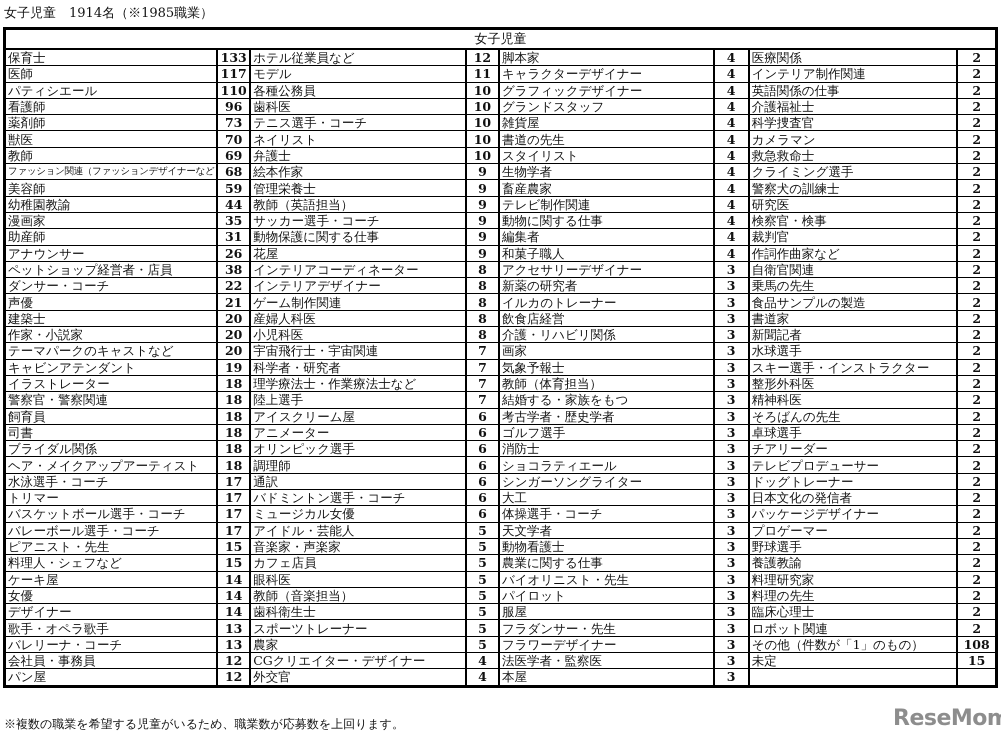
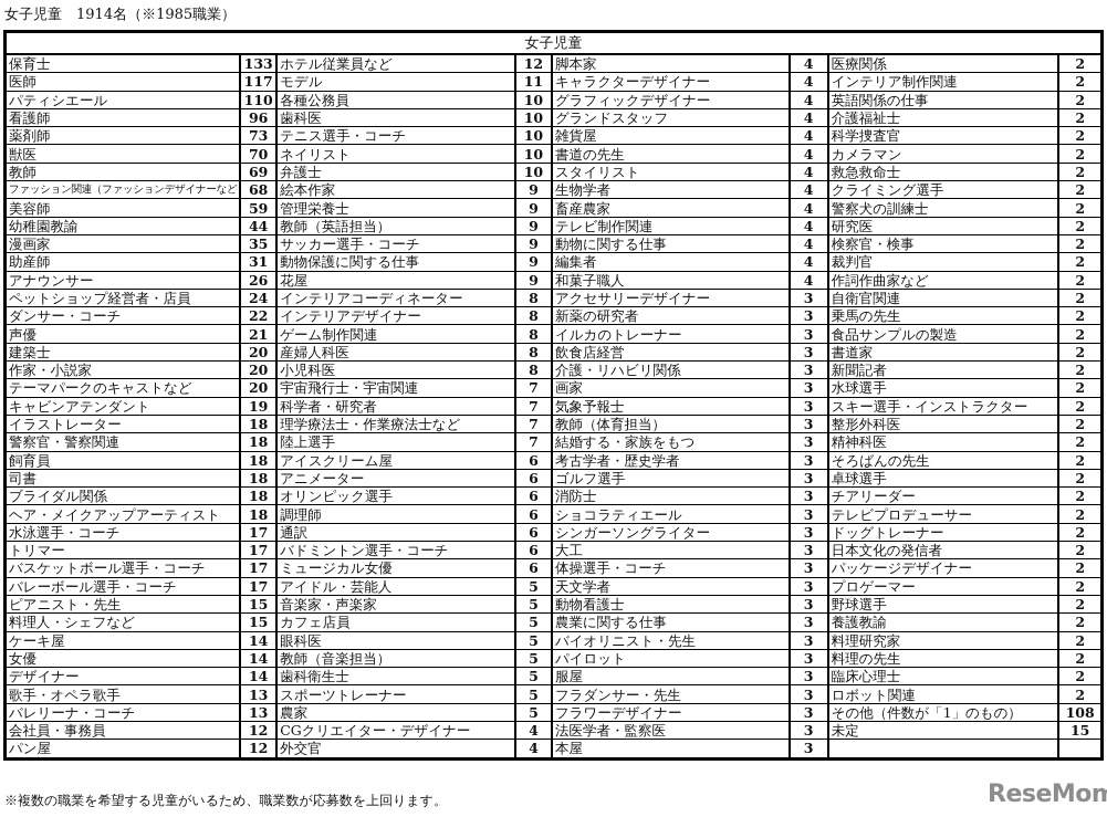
  女子児童 1914名（※1985職業）
  女子児童
  保育士	133	ホテル従業員など	12	脚本家	4	医療関係	2
  医師	117	モデル	11	キャラクターデザイナー	4	インテリア制作関連	2
  パティシエール	110	各種公務員	10	グラフィックデザイナー	4	英語関係の仕事	2
  看護師	96	歯科医	10	グランドスタッフ	4	介護福祉士	2
  薬剤師	73	テニス選手・コーチ	10	雑貨屋	4	科学捜査官	2
  獣医	70	ネイリスト	10	書道の先生	4	カメラマン	2
  教師	69	弁護士	10	スタイリスト	4	救急救命士	2
  ファッション関連（ファッションデザイナーなど	68	絵本作家	9	生物学者	4	クライミング選手	2
  美容師	59	管理栄養士	9	畜産農家	4	警察犬の訓練士	2
  幼稚園教諭	44	教師（英語担当）	9	テレビ制作関連	4	研究医	2
  漫画家	35	サッカー選手・コーチ	9	動物に関する仕事	4	検察官・検事	2
  助産師	31	動物保護に関する仕事	9	編集者	4	裁判官	2
  アナウンサー	26	花屋	9	和菓子職人	4	作詞作曲家など	2
- ペットショップ経営者・店員	38	インテリアコーディネーター	8	アクセサリーデザイナー	3	自衛官関連	2
+ ペットショップ経営者・店員	24	インテリアコーディネーター	8	アクセサリーデザイナー	3	自衛官関連	2
  ダンサー・コーチ	22	インテリアデザイナー	8	新薬の研究者	3	乗馬の先生	2
  声優	21	ゲーム制作関連	8	イルカのトレーナー	3	食品サンプルの製造	2
  建築士	20	産婦人科医	8	飲食店経営	3	書道家	2
  作家・小説家	20	小児科医	8	介護・リハビリ関係	3	新聞記者	2
  テーマパークのキャストなど	20	宇宙飛行士・宇宙関連	7	画家	3	水球選手	2
  キャビンアテンダント	19	科学者・研究者	7	気象予報士	3	スキー選手・インストラクター	2
  イラストレーター	18	理学療法士・作業療法士など	7	教師（体育担当）	3	整形外科医	2
  警察官・警察関連	18	陸上選手	7	結婚する・家族をもつ	3	精神科医	2
  飼育員	18	アイスクリーム屋	6	考古学者・歴史学者	3	そろばんの先生	2
  司書	18	アニメーター	6	ゴルフ選手	3	卓球選手	2
  ブライダル関係	18	オリンピック選手	6	消防士	3	チアリーダー	2
  ヘア・メイクアップアーティスト	18	調理師	6	ショコラティエール	3	テレビプロデューサー	2
  水泳選手・コーチ	17	通訳	6	シンガーソングライター	3	ドッグトレーナー	2
  トリマー	17	バドミントン選手・コーチ	6	大工	3	日本文化の発信者	2
  バスケットボール選手・コーチ	17	ミュージカル女優	6	体操選手・コーチ	3	パッケージデザイナー	2
  バレーボール選手・コーチ	17	アイドル・芸能人	5	天文学者	3	プロゲーマー	2
  ピアニスト・先生	15	音楽家・声楽家	5	動物看護士	3	野球選手	2
  料理人・シェフなど	15	カフェ店員	5	農業に関する仕事	3	養護教諭	2
  ケーキ屋	14	眼科医	5	バイオリニスト・先生	3	料理研究家	2
  女優	14	教師（音楽担当）	5	パイロット	3	料理の先生	2
  デザイナー	14	歯科衛生士	5	服屋	3	臨床心理士	2
  歌手・オペラ歌手	13	スポーツトレーナー	5	フラダンサー・先生	3	ロボット関連	2
  バレリーナ・コーチ	13	農家	5	フラワーデザイナー	3	その他（件数が「1」のもの）	108
  会社員・事務員	12	CGクリエイター・デザイナー	4	法医学者・監察医	3	未定	15
  パン屋	12	外交官	4	本屋	3
  ※複数の職業を希望する児童がいるため、職業数が応募数を上回ります。
  ReseMom
